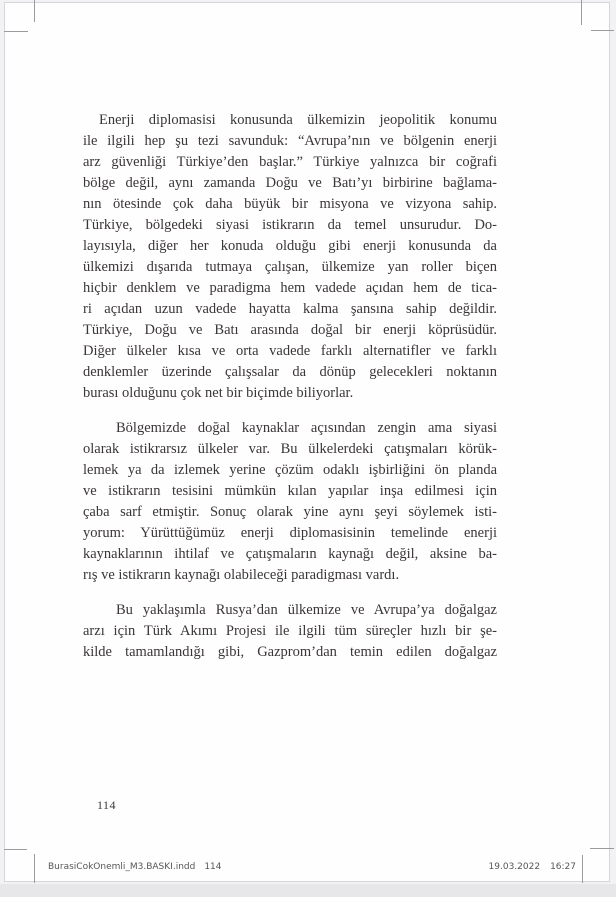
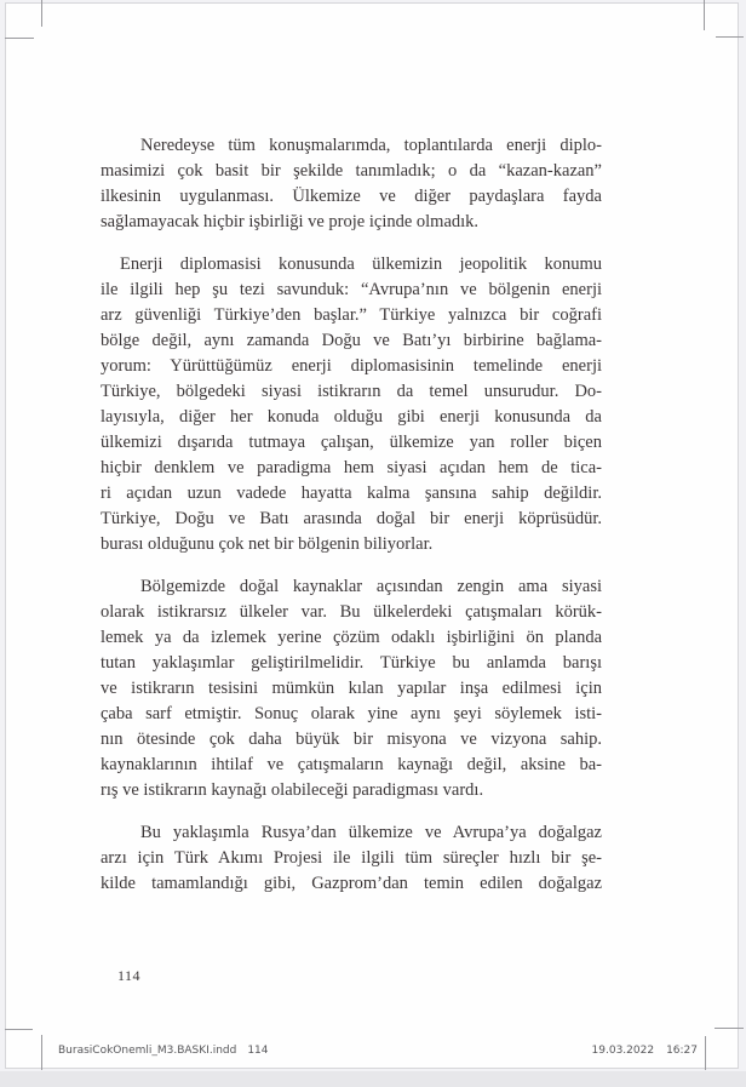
+ Neredeyse tüm konuşmalarımda, toplantılarda enerji diplo-
+ masimizi çok basit bir şekilde tanımladık; o da “kazan-kazan”
+ ilkesinin uygulanması. Ülkemize ve diğer paydaşlara fayda
+ sağlamayacak hiçbir işbirliği ve proje içinde olmadık.
  Enerji diplomasisi konusunda ülkemizin jeopolitik konumu
  ile ilgili hep şu tezi savunduk: “Avrupa’nın ve bölgenin enerji
  arz güvenliği Türkiye’den başlar.” Türkiye yalnızca bir coğrafi
  bölge değil, aynı zamanda Doğu ve Batı’yı birbirine bağlama-
- nın ötesinde çok daha büyük bir misyona ve vizyona sahip.
+ yorum: Yürüttüğümüz enerji diplomasisinin temelinde enerji
  Türkiye, bölgedeki siyasi istikrarın da temel unsurudur. Do-
  layısıyla, diğer her konuda olduğu gibi enerji konusunda da
  ülkemizi dışarıda tutmaya çalışan, ülkemize yan roller biçen
- hiçbir denklem ve paradigma hem vadede açıdan hem de tica-
+ hiçbir denklem ve paradigma hem siyasi açıdan hem de tica-
  ri açıdan uzun vadede hayatta kalma şansına sahip değildir.
  Türkiye, Doğu ve Batı arasında doğal bir enerji köprüsüdür.
- Diğer ülkeler kısa ve orta vadede farklı alternatifler ve farklı
- denklemler üzerinde çalışsalar da dönüp gelecekleri noktanın
- burası olduğunu çok net bir biçimde biliyorlar.
+ burası olduğunu çok net bir bölgenin biliyorlar.
  Bölgemizde doğal kaynaklar açısından zengin ama siyasi
  olarak istikrarsız ülkeler var. Bu ülkelerdeki çatışmaları körük-
  lemek ya da izlemek yerine çözüm odaklı işbirliğini ön planda
+ tutan yaklaşımlar geliştirilmelidir. Türkiye bu anlamda barışı
  ve istikrarın tesisini mümkün kılan yapılar inşa edilmesi için
  çaba sarf etmiştir. Sonuç olarak yine aynı şeyi söylemek isti-
- yorum: Yürüttüğümüz enerji diplomasisinin temelinde enerji
+ nın ötesinde çok daha büyük bir misyona ve vizyona sahip.
  kaynaklarının ihtilaf ve çatışmaların kaynağı değil, aksine ba-
  rış ve istikrarın kaynağı olabileceği paradigması vardı.
  Bu yaklaşımla Rusya’dan ülkemize ve Avrupa’ya doğalgaz
  arzı için Türk Akımı Projesi ile ilgili tüm süreçler hızlı bir şe-
  kilde tamamlandığı gibi, Gazprom’dan temin edilen doğalgaz
  114
  BurasiCokOnemli_M3.BASKI.indd 114
  19.03.2022 16:27
